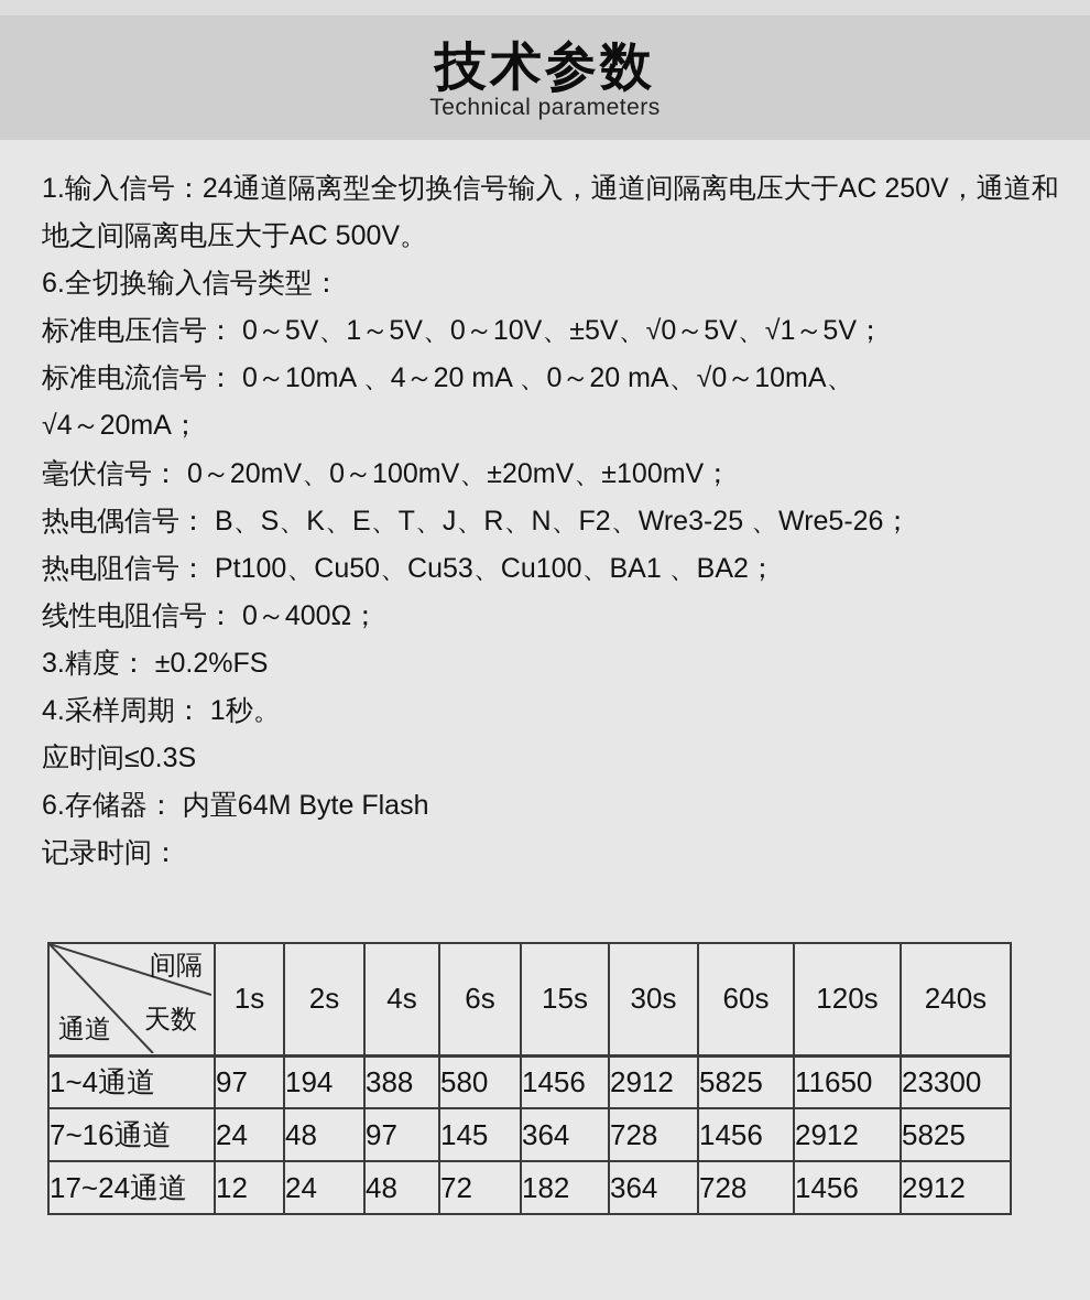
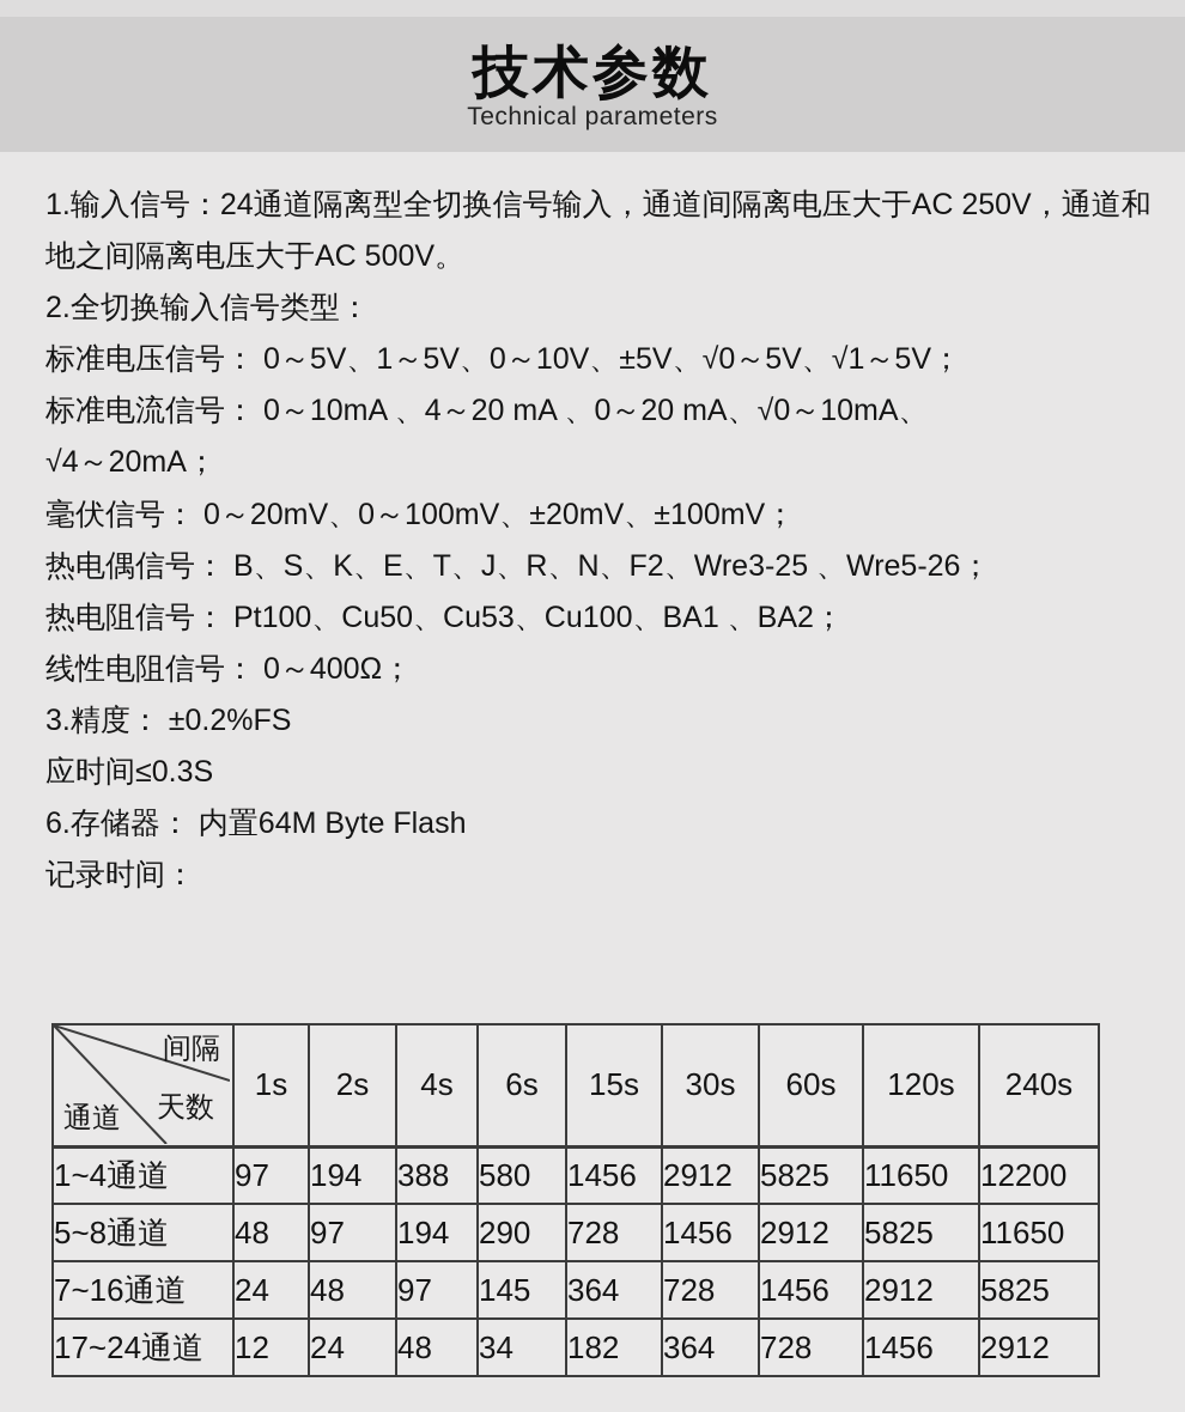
  技术参数
  Technical parameters
  1.输入信号：24通道隔离型全切换信号输入，通道间隔离电压大于AC 250V，通道和
  地之间隔离电压大于AC 500V。
- 6.全切换输入信号类型：
+ 2.全切换输入信号类型：
  标准电压信号： 0～5V、1～5V、0～10V、±5V、√0～5V、√1～5V；
  标准电流信号： 0～10mA 、4～20 mA 、0～20 mA、√0～10mA、
  √4～20mA；
  毫伏信号： 0～20mV、0～100mV、±20mV、±100mV；
  热电偶信号： B、S、K、E、T、J、R、N、F2、Wre3-25 、Wre5-26；
  热电阻信号： Pt100、Cu50、Cu53、Cu100、BA1 、BA2；
  线性电阻信号： 0～400Ω；
  3.精度： ±0.2%FS
- 4.采样周期： 1秒。
  应时间≤0.3S
  6.存储器： 内置64M Byte Flash
  记录时间：
  间隔 天数 通道	1s	2s	4s	6s	15s	30s	60s	120s	240s
- 1~4通道	97	194	388	580	1456	2912	5825	11650	23300
+ 1~4通道	97	194	388	580	1456	2912	5825	11650	12200
+ 5~8通道	48	97	194	290	728	1456	2912	5825	11650
  7~16通道	24	48	97	145	364	728	1456	2912	5825
- 17~24通道	12	24	48	72	182	364	728	1456	2912
+ 17~24通道	12	24	48	34	182	364	728	1456	2912
